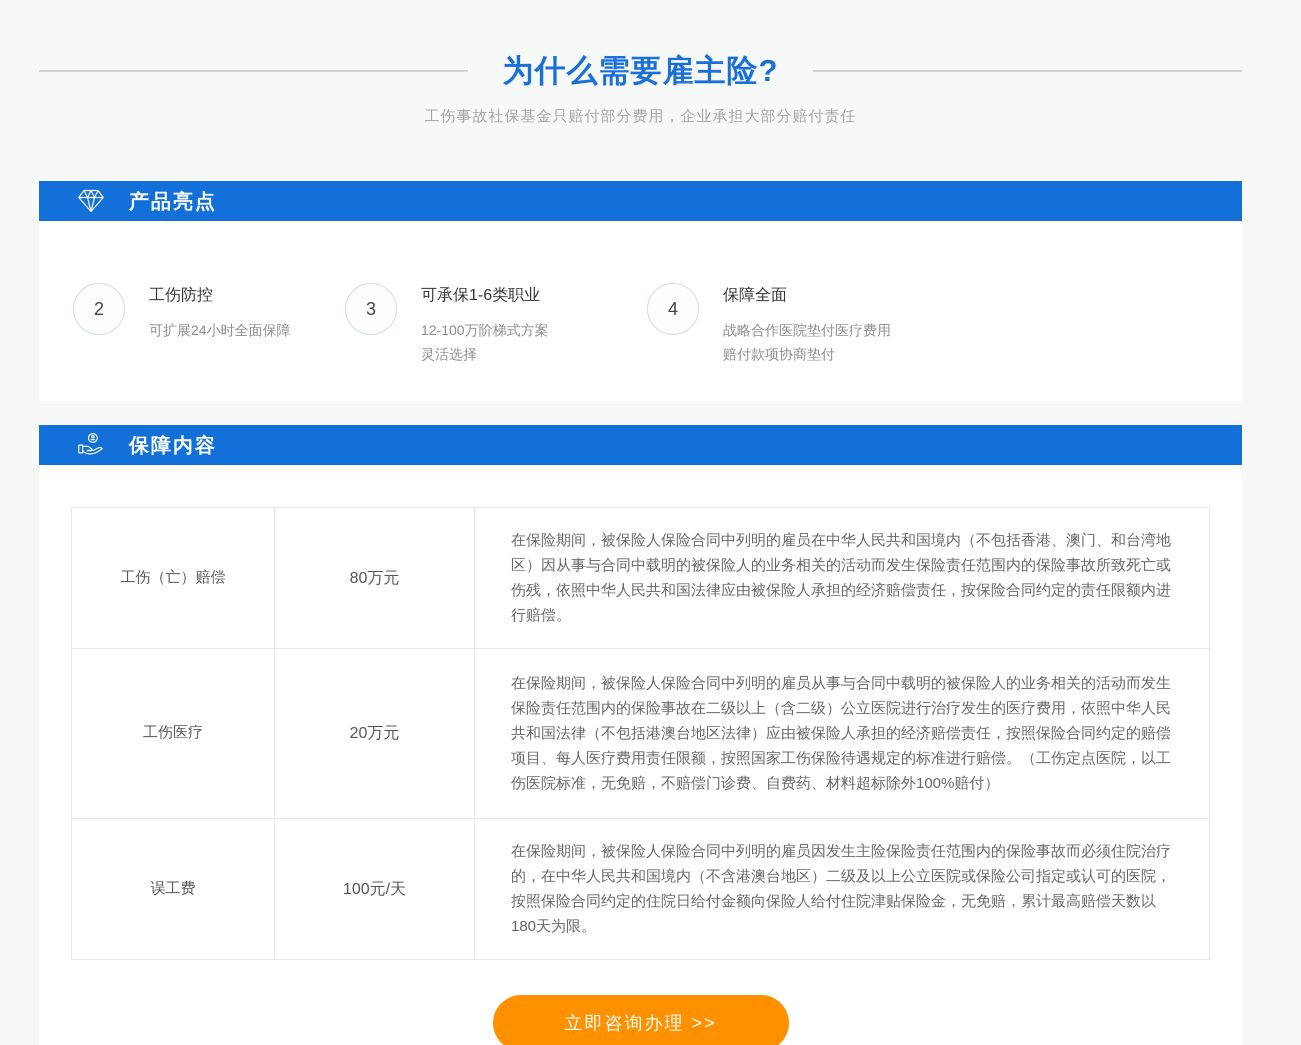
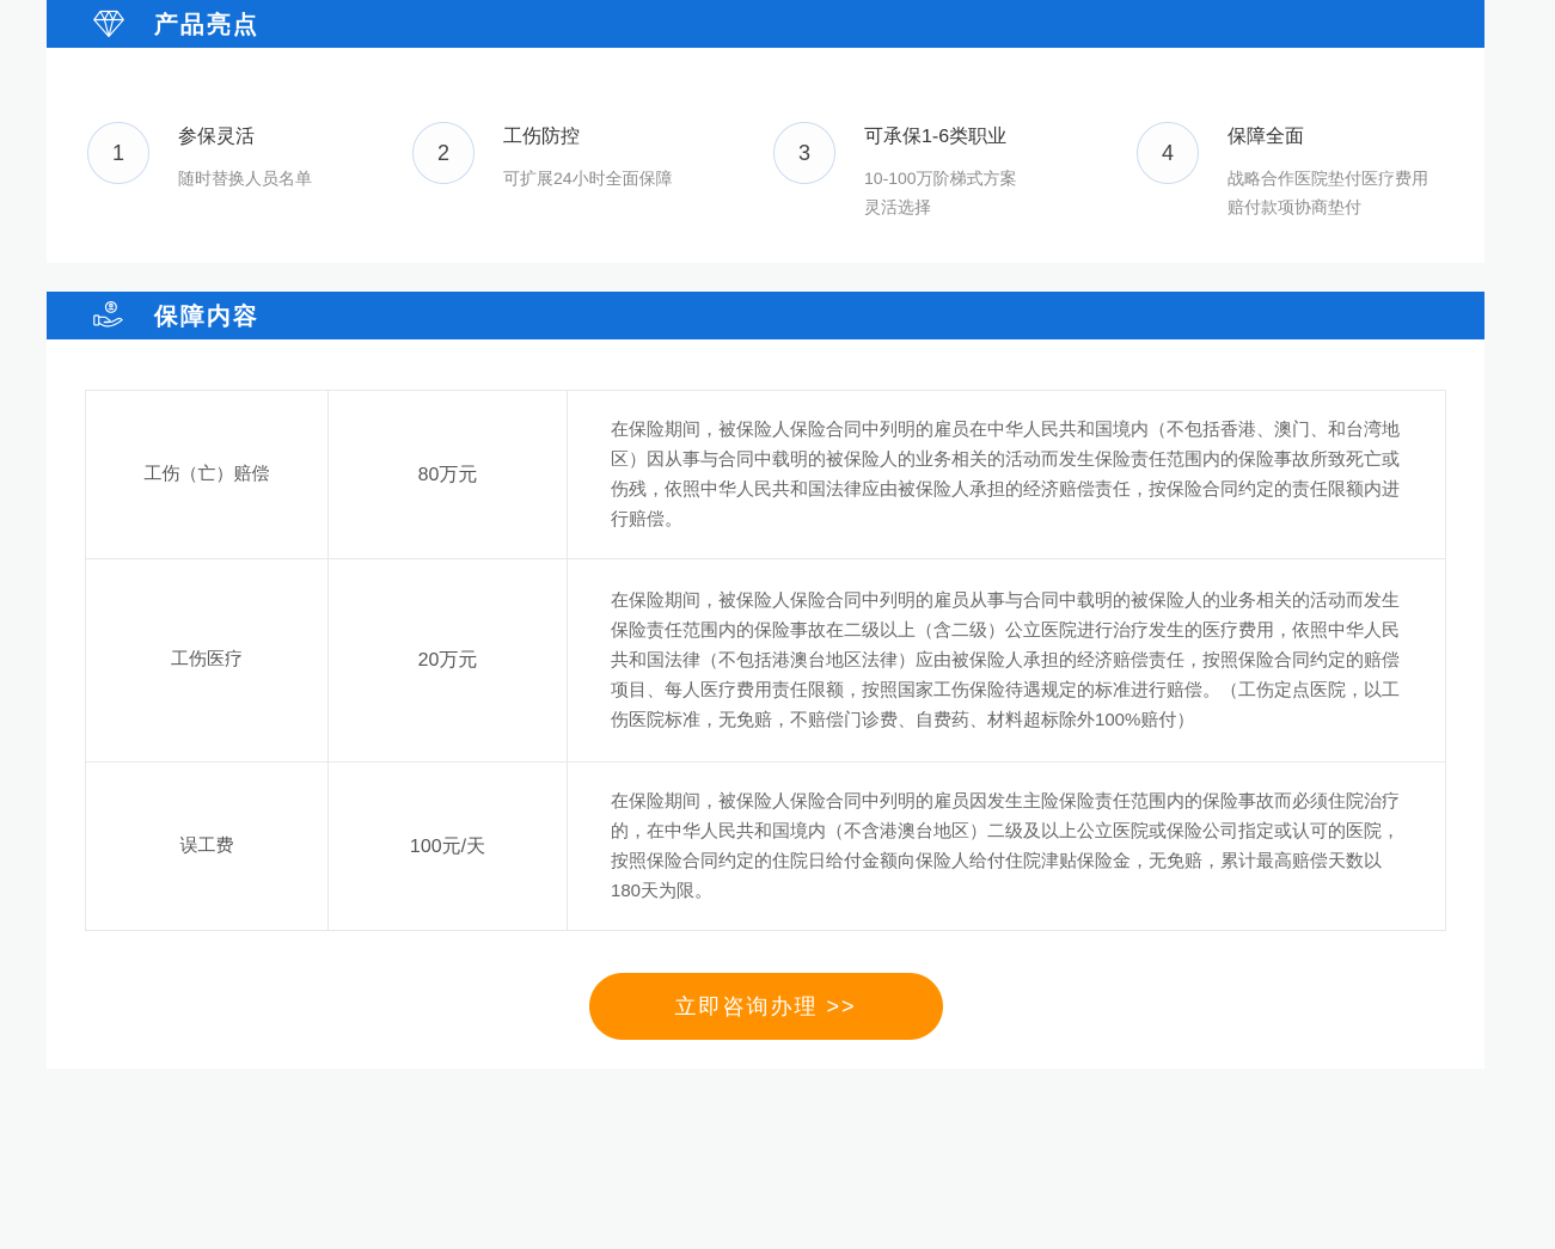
- 为什么需要雇主险?
- 工伤事故社保基金只赔付部分费用，企业承担大部分赔付责任
  产品亮点
+ 1
+ 参保灵活
+ 随时替换人员名单
  2
  工伤防控
  可扩展24小时全面保障
  3
  可承保1-6类职业
- 12-100万阶梯式方案
+ 10-100万阶梯式方案
  灵活选择
  4
  保障全面
  战略合作医院垫付医疗费用
  赔付款项协商垫付
  保障内容
  工伤（亡）赔偿	80万元	在保险期间，被保险人保险合同中列明的雇员在中华人民共和国境内（不包括香港、澳门、和台湾地区）因从事与合同中载明的被保险人的业务相关的活动而发生保险责任范围内的保险事故所致死亡或伤残，依照中华人民共和国法律应由被保险人承担的经济赔偿责任，按保险合同约定的责任限额内进行赔偿。
  工伤医疗	20万元	在保险期间，被保险人保险合同中列明的雇员从事与合同中载明的被保险人的业务相关的活动而发生保险责任范围内的保险事故在二级以上（含二级）公立医院进行治疗发生的医疗费用，依照中华人民共和国法律（不包括港澳台地区法律）应由被保险人承担的经济赔偿责任，按照保险合同约定的赔偿项目、每人医疗费用责任限额，按照国家工伤保险待遇规定的标准进行赔偿。（工伤定点医院，以工伤医院标准，无免赔，不赔偿门诊费、自费药、材料超标除外100%赔付）
  误工费	100元/天	在保险期间，被保险人保险合同中列明的雇员因发生主险保险责任范围内的保险事故而必须住院治疗的，在中华人民共和国境内（不含港澳台地区）二级及以上公立医院或保险公司指定或认可的医院，按照保险合同约定的住院日给付金额向保险人给付住院津贴保险金，无免赔，累计最高赔偿天数以180天为限。
  立即咨询办理 >>
